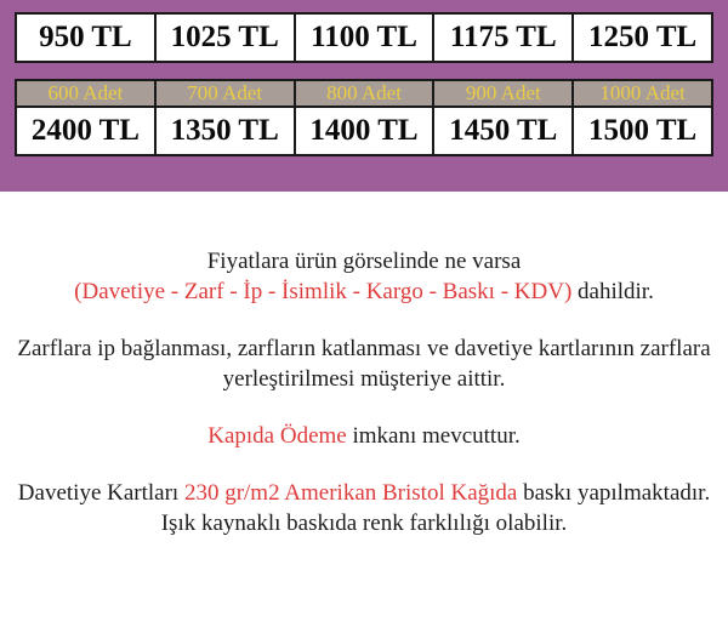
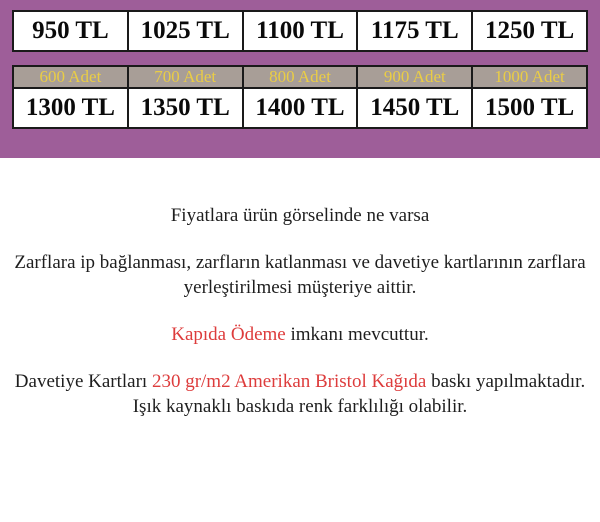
  950 TL	1025 TL	1100 TL	1175 TL	1250 TL
  600 Adet	700 Adet	800 Adet	900 Adet	1000 Adet
- 2400 TL	1350 TL	1400 TL	1450 TL	1500 TL
+ 1300 TL	1350 TL	1400 TL	1450 TL	1500 TL
  Fiyatlara ürün görselinde ne varsa
- (Davetiye - Zarf - İp - İsimlik - Kargo - Baskı - KDV) dahildir.
  Zarflara ip bağlanması, zarfların katlanması ve davetiye kartlarının zarflara
  yerleştirilmesi müşteriye aittir.
  Kapıda Ödeme imkanı mevcuttur.
  Davetiye Kartları 230 gr/m2 Amerikan Bristol Kağıda baskı yapılmaktadır.
  Işık kaynaklı baskıda renk farklılığı olabilir.
